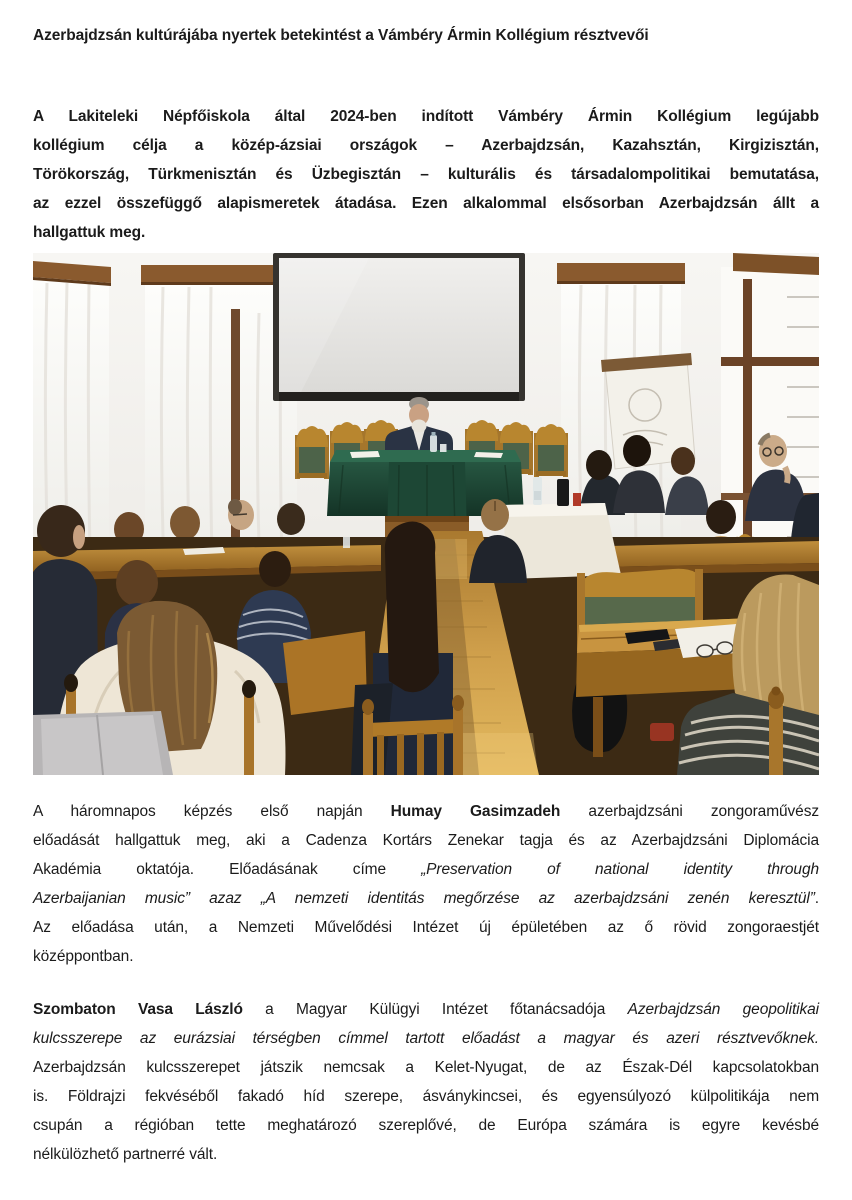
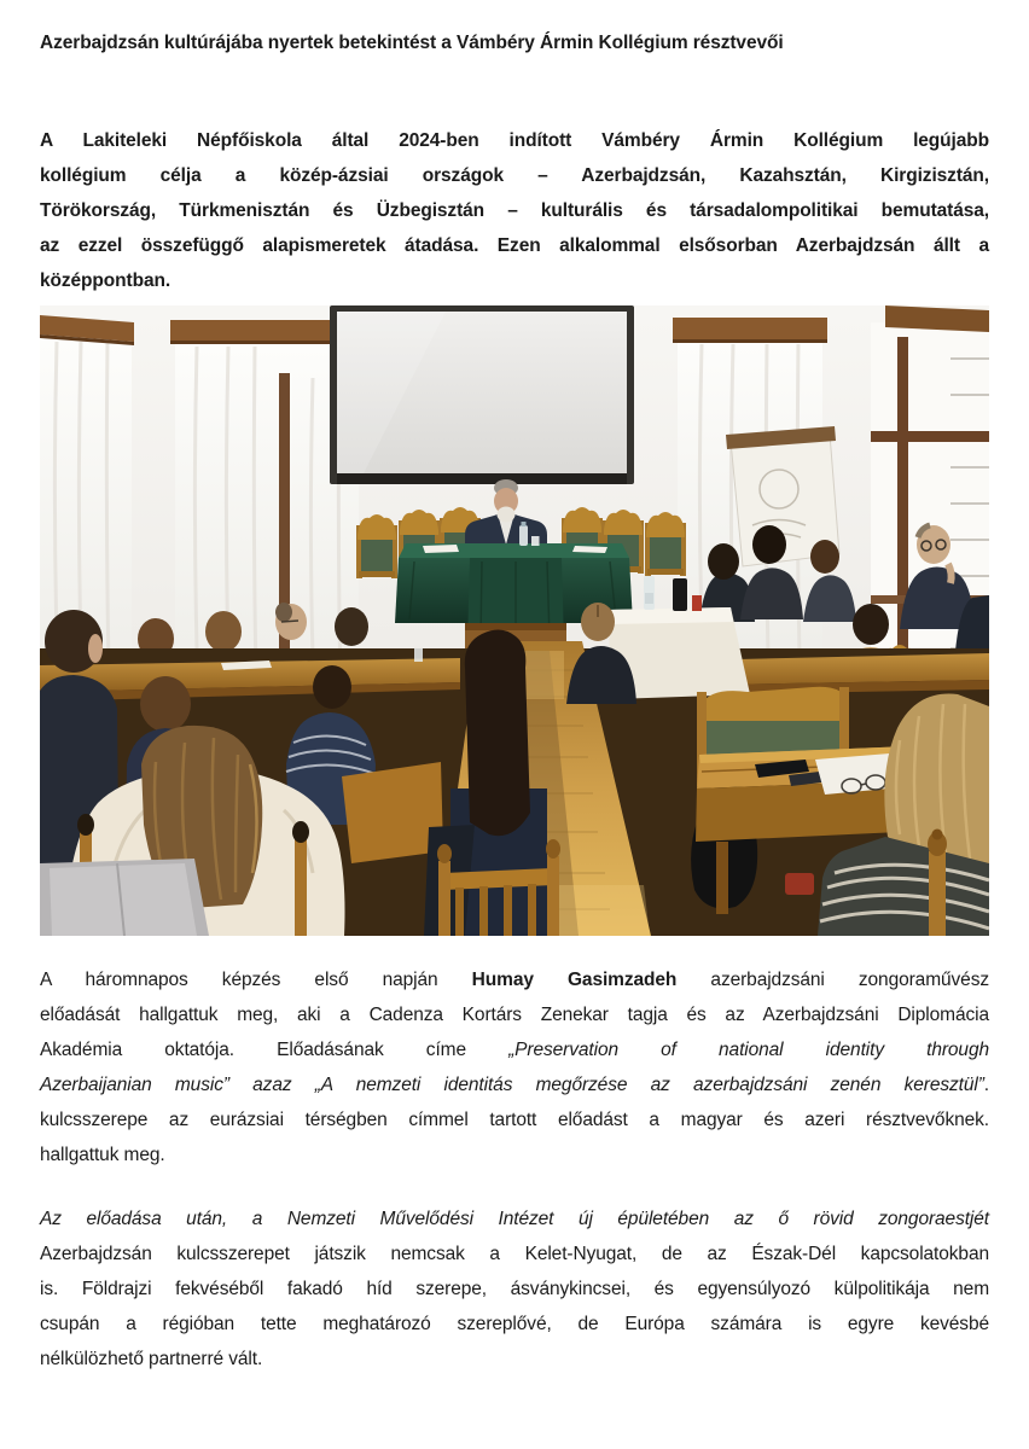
  Azerbajdzsán kultúrájába nyertek betekintést a Vámbéry Ármin Kollégium résztvevői
  A Lakiteleki Népfőiskola által 2024-ben indított Vámbéry Ármin Kollégium legújabb
  kollégium célja a közép-ázsiai országok – Azerbajdzsán, Kazahsztán, Kirgizisztán,
  Törökország, Türkmenisztán és Üzbegisztán – kulturális és társadalompolitikai bemutatása,
  az ezzel összefüggő alapismeretek átadása. Ezen alkalommal elsősorban Azerbajdzsán állt a
- hallgattuk meg.
+ középpontban.
  A háromnapos képzés első napján Humay Gasimzadeh azerbajdzsáni zongoraművész
  előadását hallgattuk meg, aki a Cadenza Kortárs Zenekar tagja és az Azerbajdzsáni Diplomácia
  Akadémia oktatója. Előadásának címe „Preservation of national identity through
  Azerbaijanian music” azaz „A nemzeti identitás megőrzése az azerbajdzsáni zenén keresztül”.
- Az előadása után, a Nemzeti Művelődési Intézet új épületében az ő rövid zongoraestjét
+ kulcsszerepe az eurázsiai térségben címmel tartott előadást a magyar és azeri résztvevőknek.
- középpontban.
+ hallgattuk meg.
- Szombaton Vasa László a Magyar Külügyi Intézet főtanácsadója Azerbajdzsán geopolitikai
- kulcsszerepe az eurázsiai térségben címmel tartott előadást a magyar és azeri résztvevőknek.
+ Az előadása után, a Nemzeti Művelődési Intézet új épületében az ő rövid zongoraestjét
  Azerbajdzsán kulcsszerepet játszik nemcsak a Kelet-Nyugat, de az Észak-Dél kapcsolatokban
  is. Földrajzi fekvéséből fakadó híd szerepe, ásványkincsei, és egyensúlyozó külpolitikája nem
  csupán a régióban tette meghatározó szereplővé, de Európa számára is egyre kevésbé
  nélkülözhető partnerré vált.
